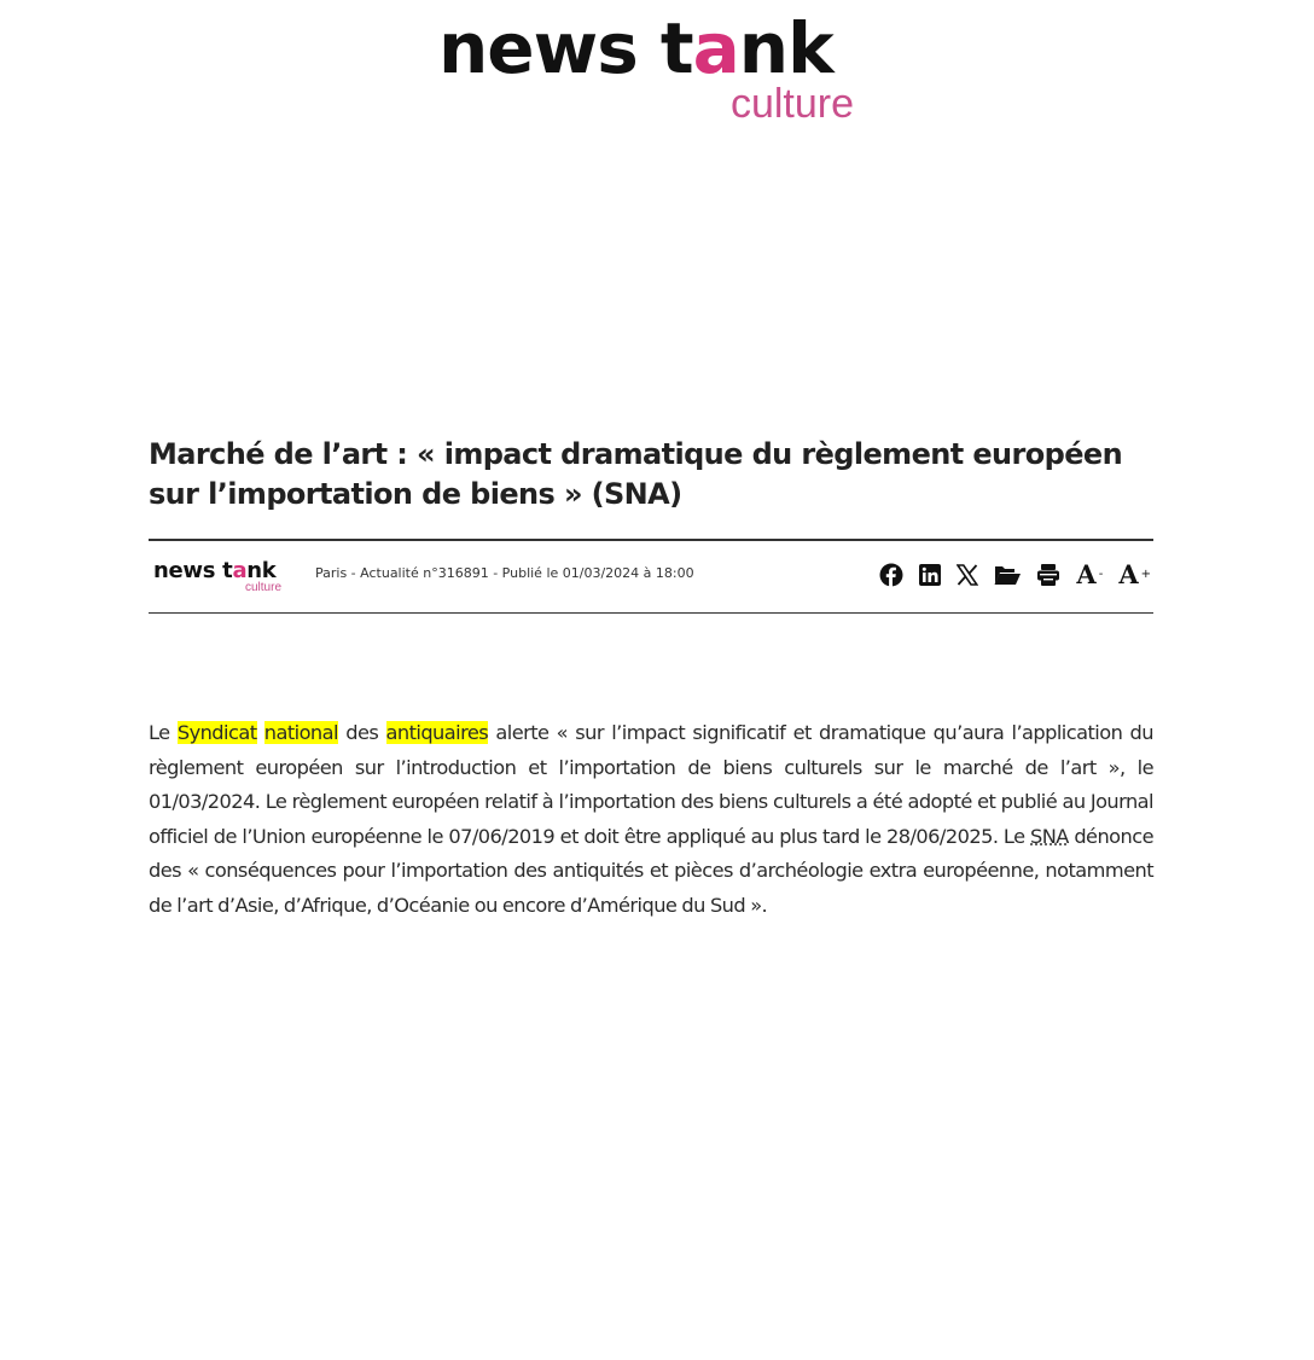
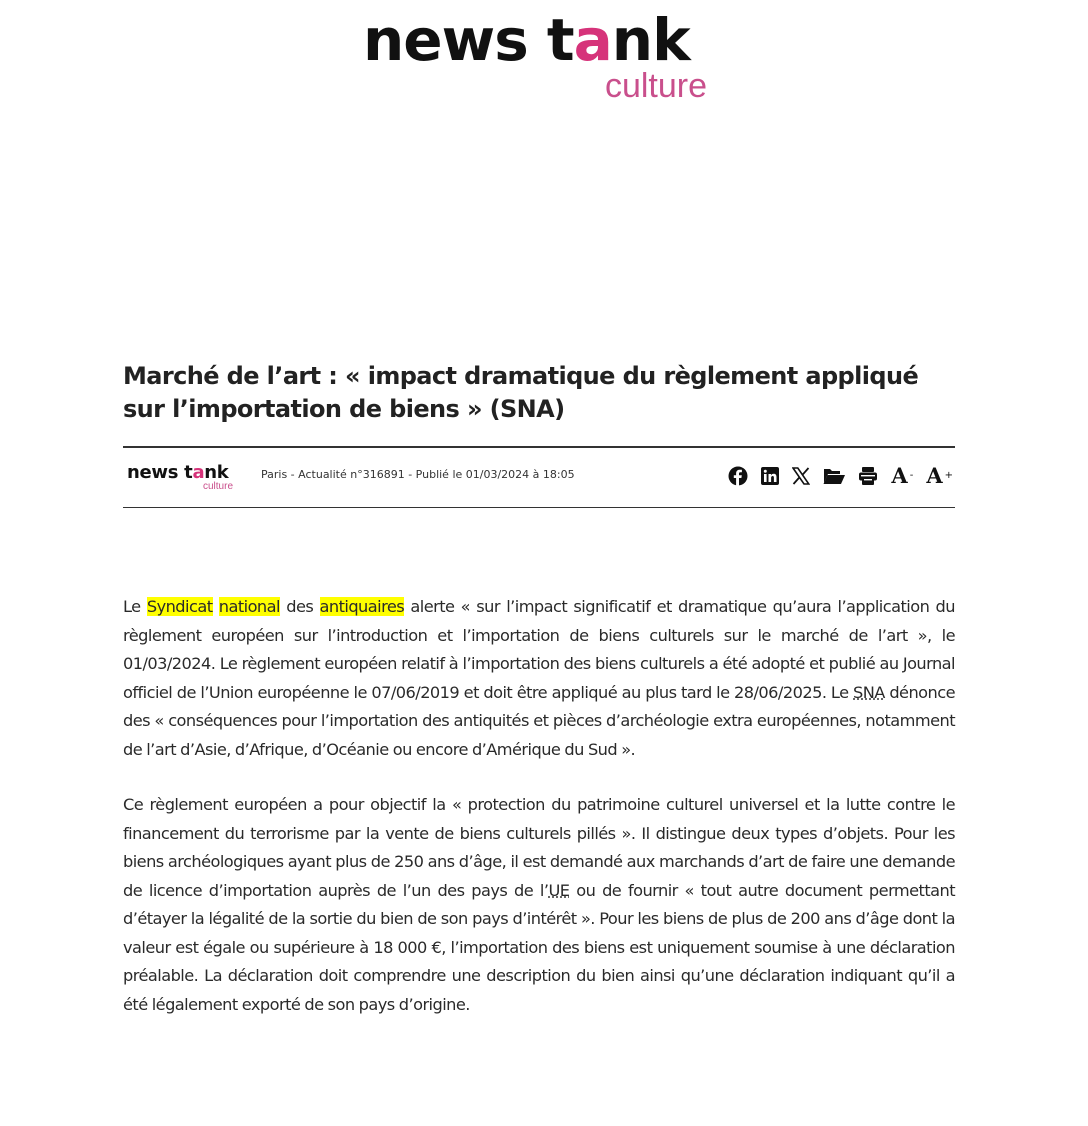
  news tank
  culture
- Marché de l’art : « impact dramatique du règlement européen sur l’importation de biens » (SNA)
+ Marché de l’art : « impact dramatique du règlement appliqué sur l’importation de biens » (SNA)
  news tank
  culture
- Paris - Actualité n°316891 - Publié le 01/03/2024 à 18:00
+ Paris - Actualité n°316891 - Publié le 01/03/2024 à 18:05
  A
  -
  A
  +
- Le Syndicat national des antiquaires alerte « sur l’impact significatif et dramatique qu’aura l’application du règlement européen sur l’introduction et l’importation de biens culturels sur le marché de l’art », le 01/03/2024. Le règlement européen relatif à l’importation des biens culturels a été adopté et publié au Journal officiel de l’Union européenne le 07/06/2019 et doit être appliqué au plus tard le 28/06/2025. Le SNA dénonce des « conséquences pour l’importation des antiquités et pièces d’archéologie extra européenne, notamment de l’art d’Asie, d’Afrique, d’Océanie ou encore d’Amérique du Sud ».
+ Le Syndicat national des antiquaires alerte « sur l’impact significatif et dramatique qu’aura l’application du règlement européen sur l’introduction et l’importation de biens culturels sur le marché de l’art », le 01/03/2024. Le règlement européen relatif à l’importation des biens culturels a été adopté et publié au Journal officiel de l’Union européenne le 07/06/2019 et doit être appliqué au plus tard le 28/06/2025. Le SNA dénonce des « conséquences pour l’importation des antiquités et pièces d’archéologie extra européennes, notamment de l’art d’Asie, d’Afrique, d’Océanie ou encore d’Amérique du Sud ».
+ Ce règlement européen a pour objectif la « protection du patrimoine culturel universel et la lutte contre le financement du terrorisme par la vente de biens culturels pillés ». Il distingue deux types d’objets. Pour les biens archéologiques ayant plus de 250 ans d’âge, il est demandé aux marchands d’art de faire une demande de licence d’importation auprès de l’un des pays de l’UE ou de fournir « tout autre document permettant d’étayer la légalité de la sortie du bien de son pays d’intérêt ». Pour les biens de plus de 200 ans d’âge dont la valeur est égale ou supérieure à 18 000 €, l’importation des biens est uniquement soumise à une déclaration préalable. La déclaration doit comprendre une description du bien ainsi qu’une déclaration indiquant qu’il a été légalement exporté de son pays d’origine.
